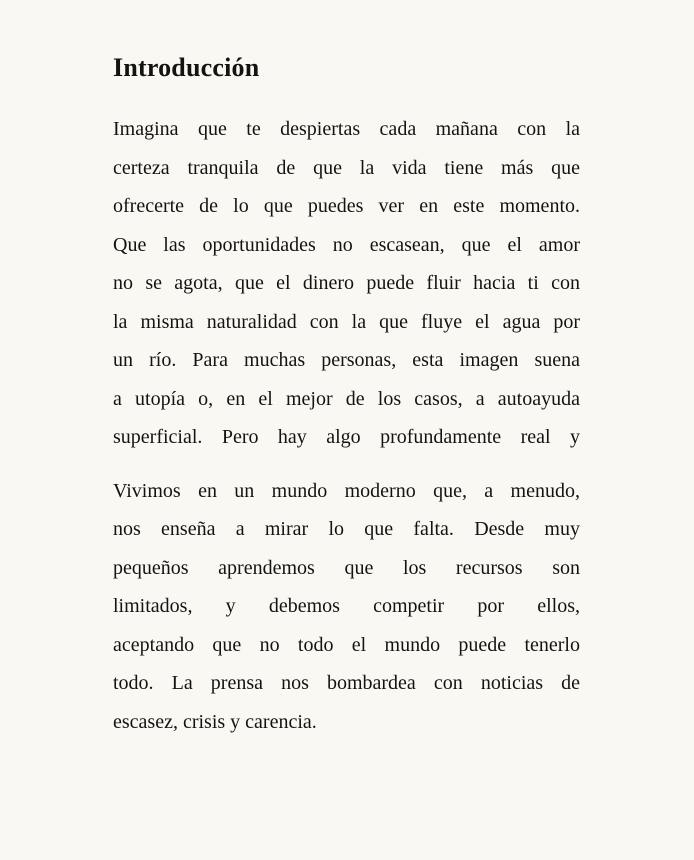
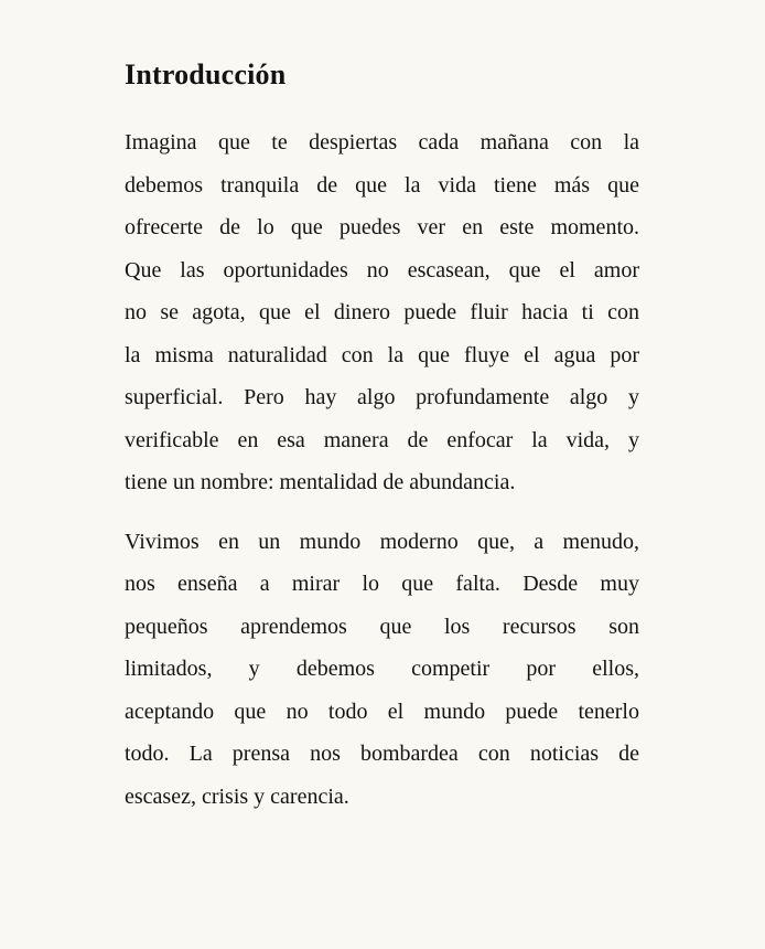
  Introducción
  Imagina que te despiertas cada mañana con la
- certeza tranquila de que la vida tiene más que
+ debemos tranquila de que la vida tiene más que
  ofrecerte de lo que puedes ver en este momento.
  Que las oportunidades no escasean, que el amor
  no se agota, que el dinero puede fluir hacia ti con
  la misma naturalidad con la que fluye el agua por
- un río. Para muchas personas, esta imagen suena
- a utopía o, en el mejor de los casos, a autoayuda
- superficial. Pero hay algo profundamente real y
+ superficial. Pero hay algo profundamente algo y
+ verificable en esa manera de enfocar la vida, y
+ tiene un nombre: mentalidad de abundancia.
  Vivimos en un mundo moderno que, a menudo,
  nos enseña a mirar lo que falta. Desde muy
  pequeños aprendemos que los recursos son
  limitados, y debemos competir por ellos,
  aceptando que no todo el mundo puede tenerlo
  todo. La prensa nos bombardea con noticias de
  escasez, crisis y carencia.
